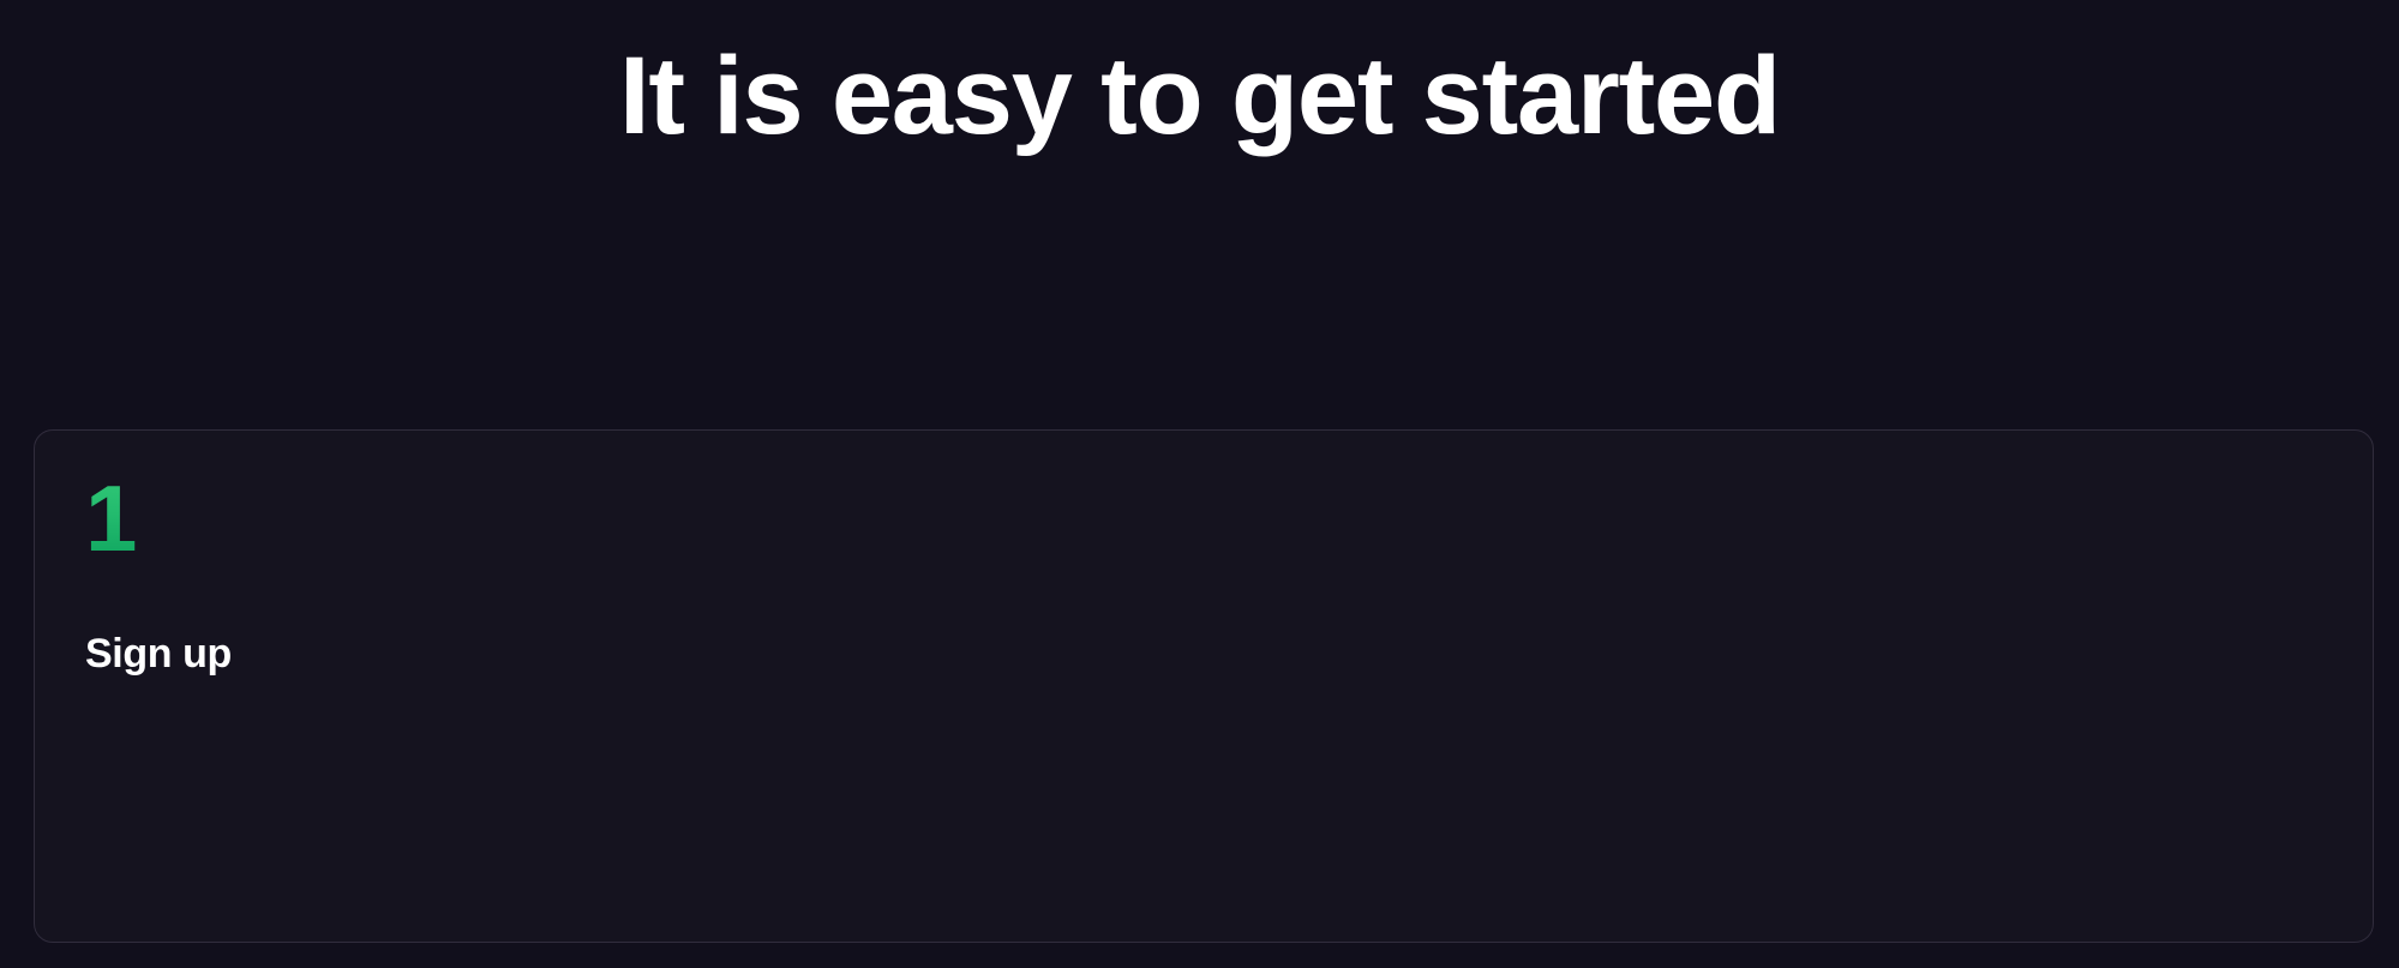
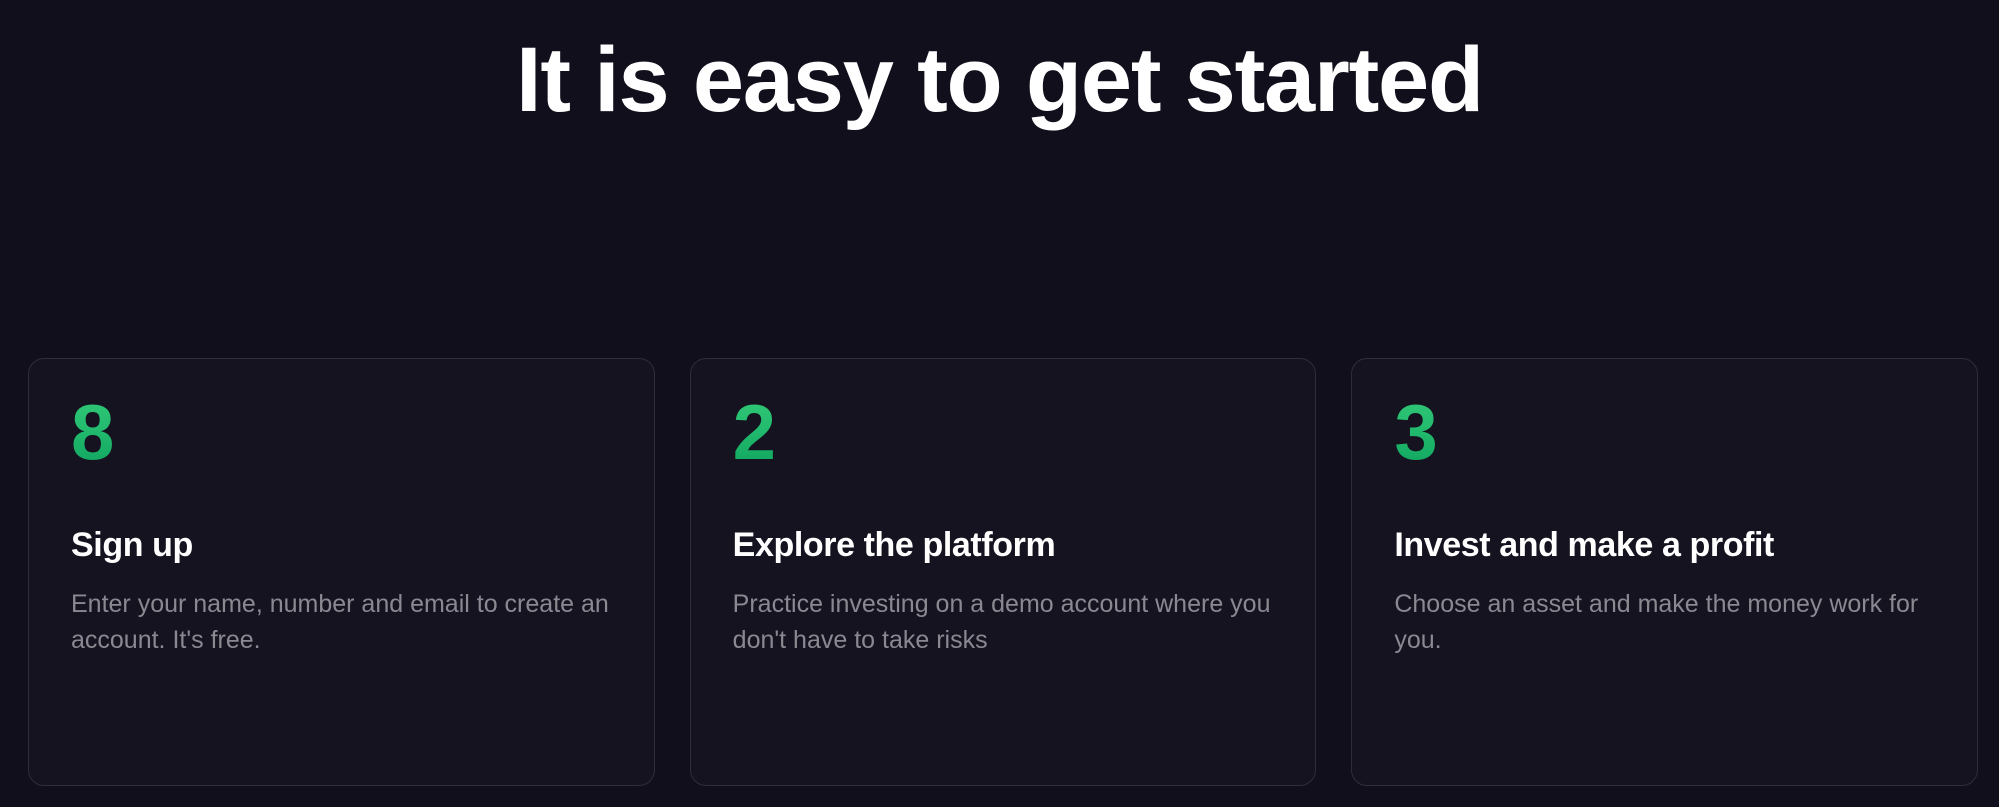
  It is easy to get started
- 1
+ 8
  Sign up
+ Enter your name, number and email to create an account. It's free.
+ 2
+ Explore the platform
+ Practice investing on a demo account where you don't have to take risks
+ 3
+ Invest and make a profit
+ Choose an asset and make the money work for you.
